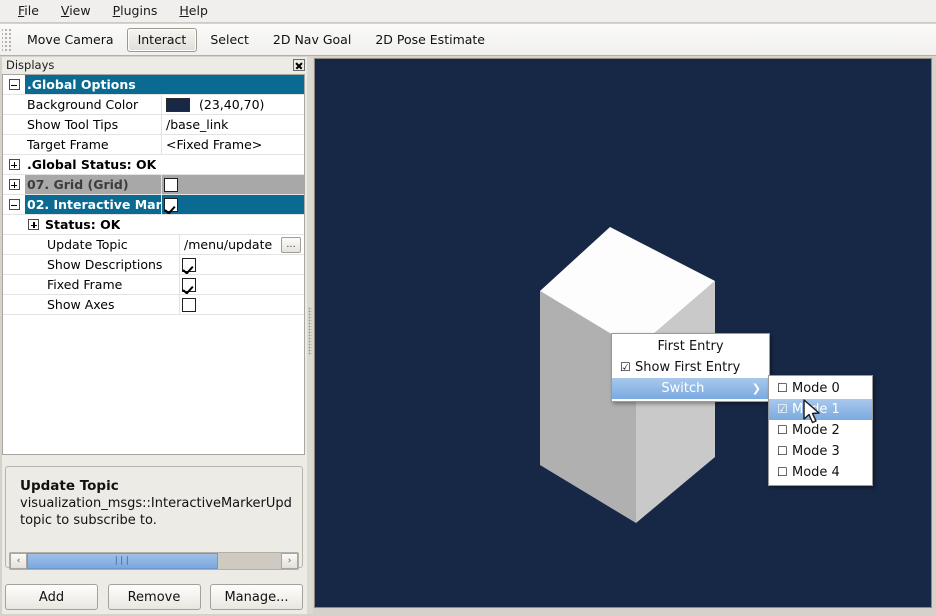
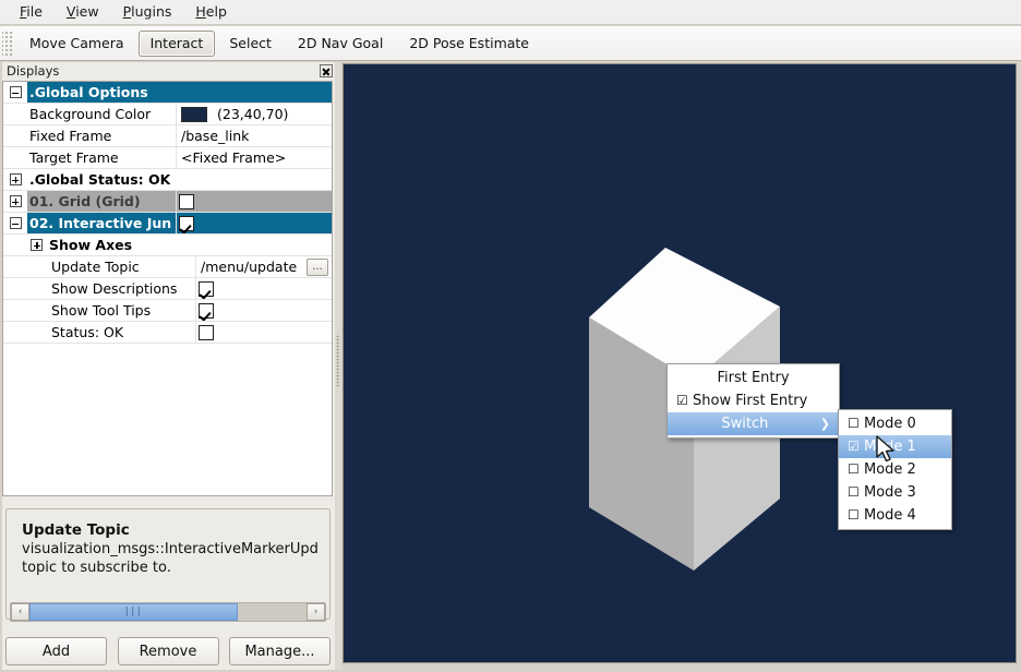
  File
  View
  Plugins
  Help
  Move Camera
  Interact
  Select
  2D Nav Goal
  2D Pose Estimate
  Displays
  .Global Options
  Background Color
  (23,40,70)
- Show Tool Tips
+ Fixed Frame
  /base_link
  Target Frame
  <Fixed Frame>
  .Global Status: OK
- 07. Grid (Grid)
+ 01. Grid (Grid)
- 02. Interactive Mar
+ 02. Interactive Jun
- Status: OK
+ Show Axes
  Update Topic
  /menu/update
  ...
  Show Descriptions
- Fixed Frame
+ Show Tool Tips
- Show Axes
+ Status: OK
  Update Topic
  visualization_msgs::InteractiveMarkerUpd
  topic to subscribe to.
  ‹
  ∣∣∣
  ›
  Add
  Remove
  Manage...
  First Entry
  ☑
  Show First Entry
  Switch
  ❯
  ☐
  Mode 0
  ☑
  ☐
  Mode 2
  ☐
  Mode 3
  ☐
  Mode 4
